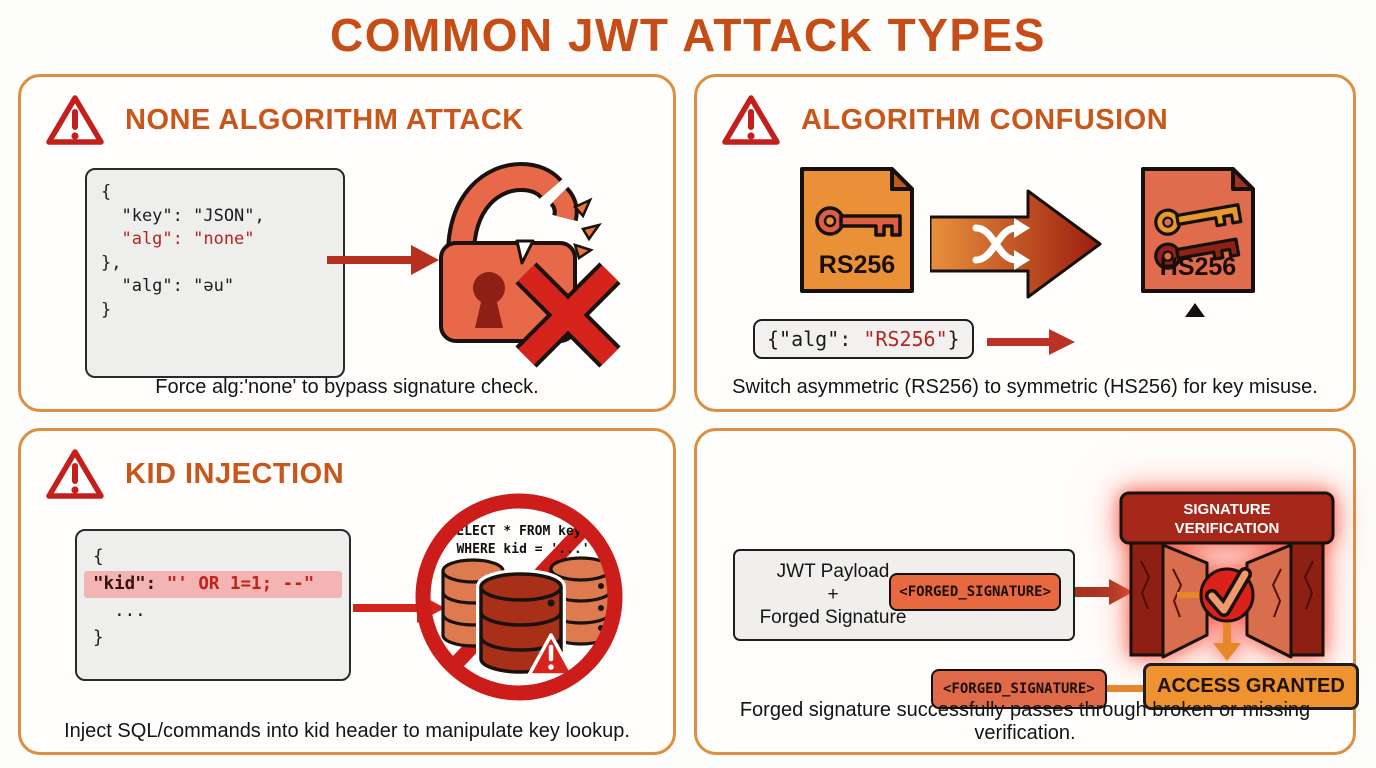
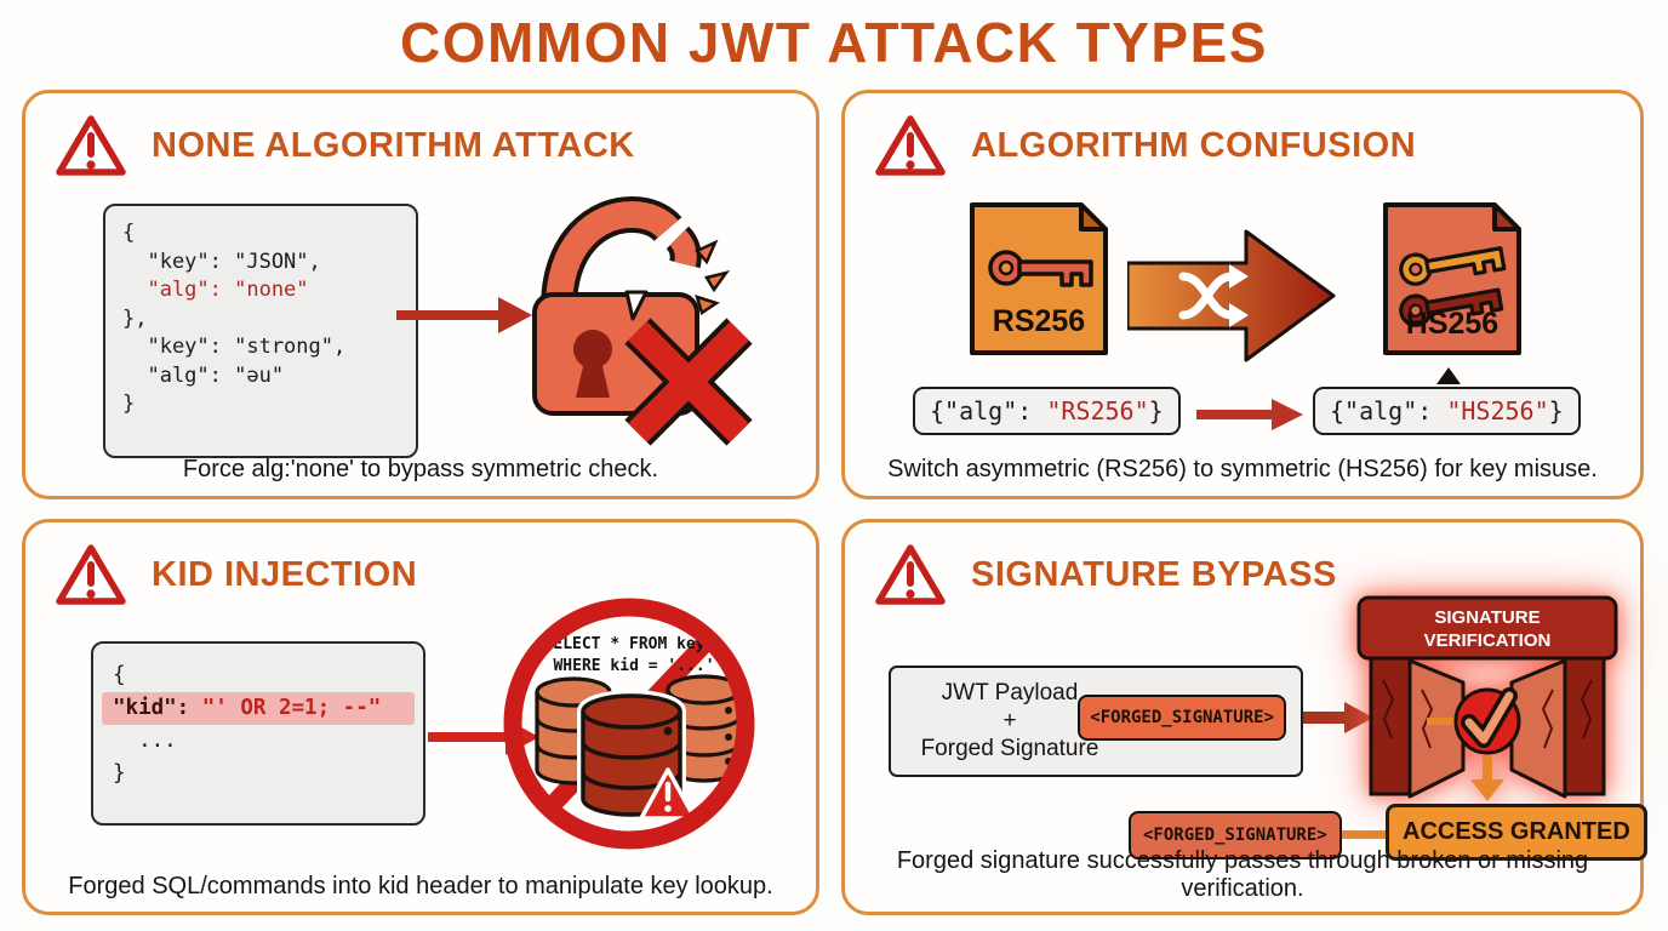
  COMMON JWT ATTACK TYPES
  NONE ALGORITHM ATTACK
  {
  "key": "JSON",
  "alg": "none"
  },
+ "key": "strong",
  "alg": "əu"
  }
- Force alg:'none' to bypass signature check.
+ Force alg:'none' to bypass symmetric check.
  ALGORITHM CONFUSION
  RS256
  HS256
  {"alg": "RS256"}
+ {"alg": "HS256"}
  Switch asymmetric (RS256) to symmetric (HS256) for key misuse.
  KID INJECTION
  {
- "kid": "' OR 1=1; --"
+ "kid": "' OR 2=1; --"
  ...
  }
  ELECT * FROM key
  WHERE kid = '...'
- Inject SQL/commands into kid header to manipulate key lookup.
+ Forged SQL/commands into kid header to manipulate key lookup.
+ SIGNATURE BYPASS
  JWT Payload
  +
  Forged Signature
  <FORGED_SIGNATURE>
  SIGNATURE
  VERIFICATION
  <FORGED_SIGNATURE>
  ACCESS GRANTED
  Forged signature successfully passes through broken or missing verification.
